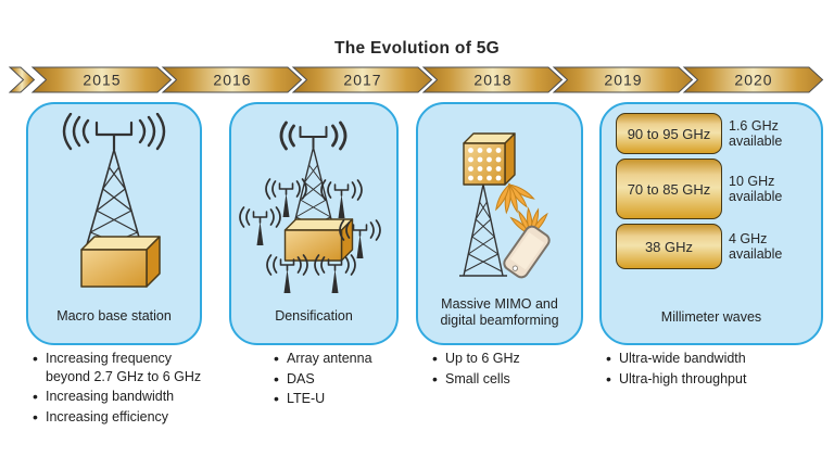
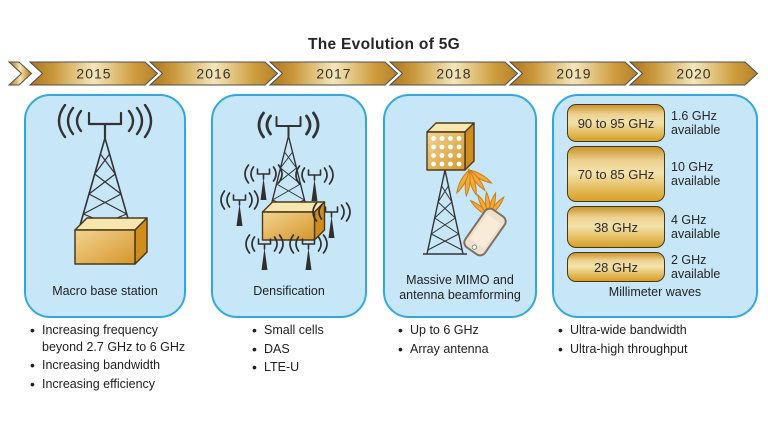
  The Evolution of 5G
  2015
  2016
  2017
  2018
  2019
  2020
  Macro base station
  Densification
- Massive MIMO and digital beamforming
+ Massive MIMO and antenna beamforming
  90 to 95 GHz
  1.6 GHz available
  70 to 85 GHz
  10 GHz available
  38 GHz
  4 GHz available
+ 28 GHz
+ 2 GHz available
  Millimeter waves
  Increasing frequency beyond 2.7 GHz to 6 GHz
  Increasing bandwidth
  Increasing efficiency
- Array antenna
+ Small cells
  DAS
  LTE-U
  Up to 6 GHz
- Small cells
+ Array antenna
  Ultra-wide bandwidth
  Ultra-high throughput
